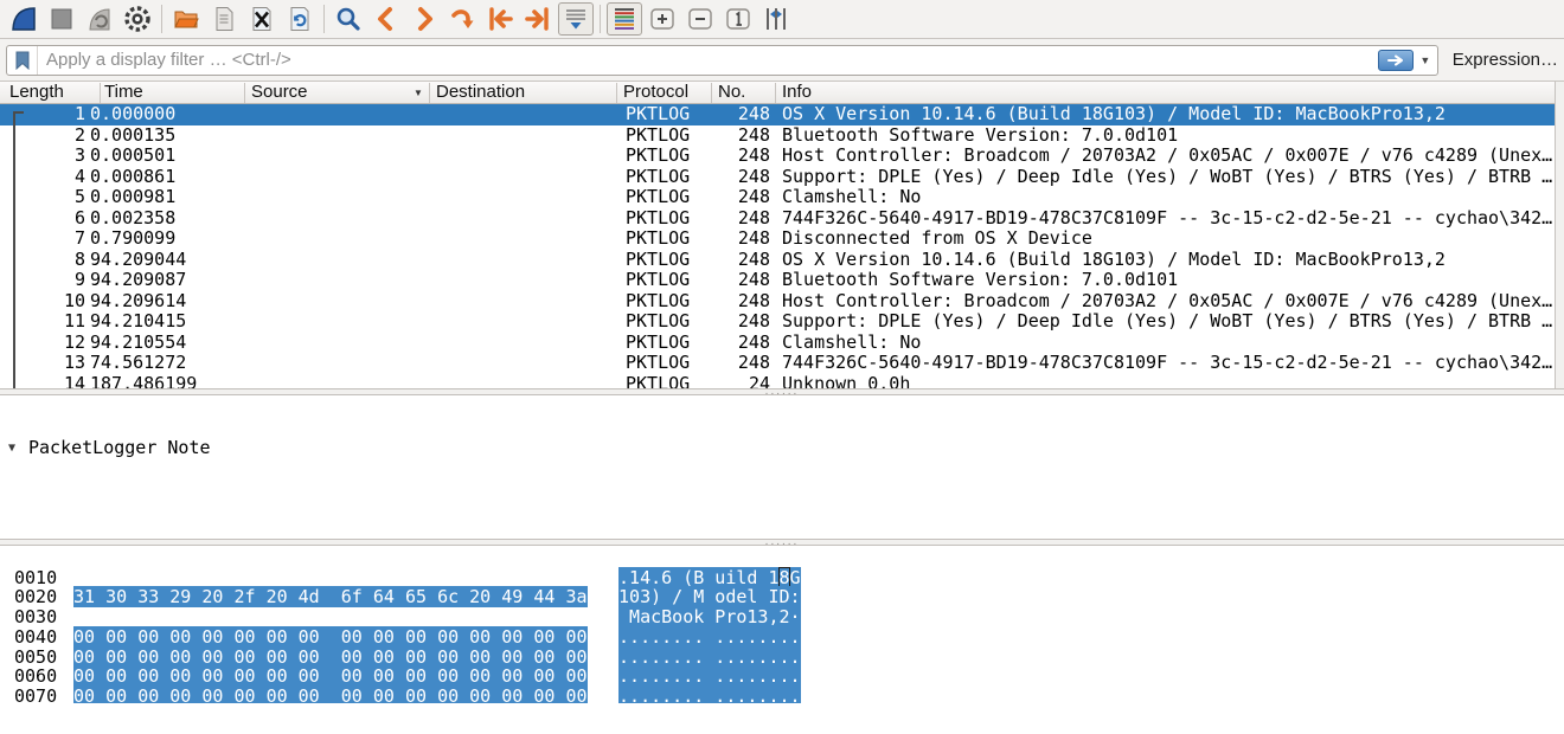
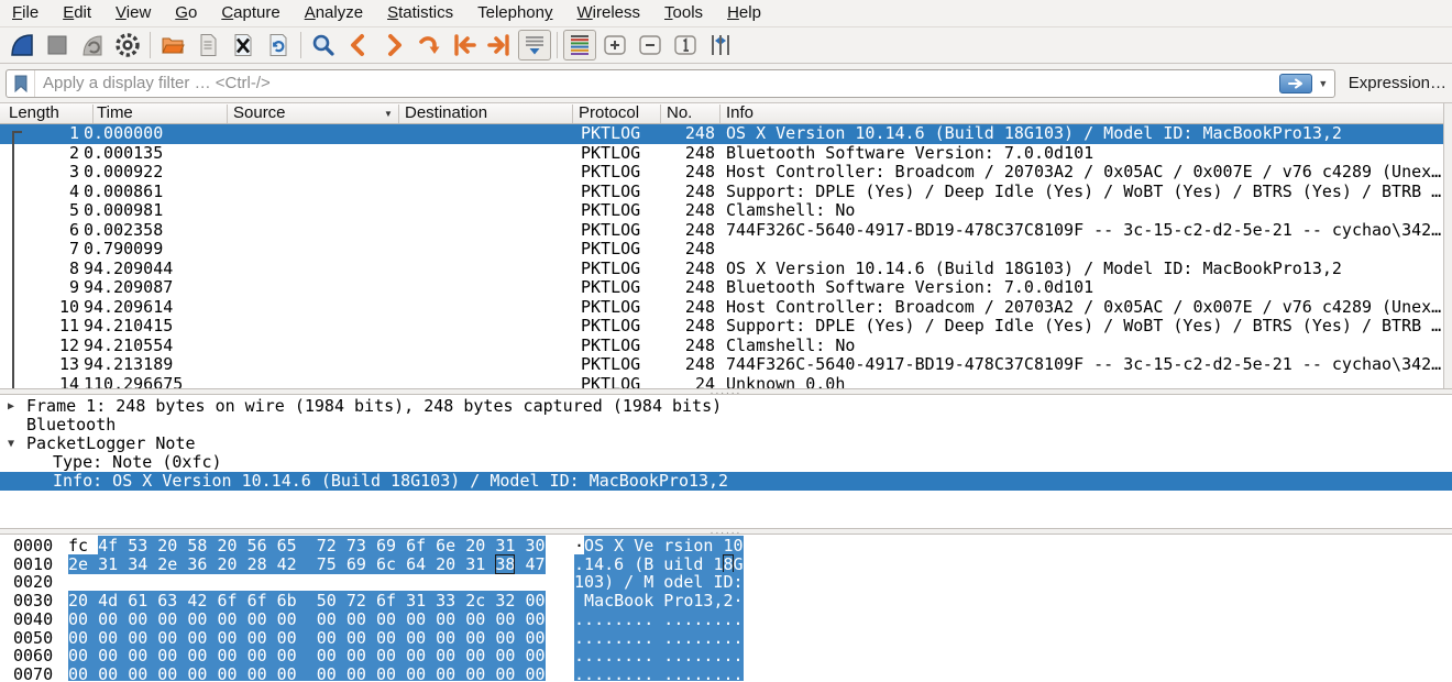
+ File
+ Edit
+ View
+ Go
+ Capture
+ Analyze
+ Statistics
+ Telephony
+ Wireless
+ Tools
+ Help
  Apply a display filter … <Ctrl-/>
  ▼
  Expression…
  Length
  Time
  Source
  Destination
  Protocol
  No.
  Info
  ▼
  1
  0.000000
  PKTLOG
  248
  OS X Version 10.14.6 (Build 18G103) / Model ID: MacBookPro13,2
  2
  0.000135
  PKTLOG
  248
  Bluetooth Software Version: 7.0.0d101
  3
- 0.000501
+ 0.000922
  PKTLOG
  248
  Host Controller: Broadcom / 20703A2 / 0x05AC / 0x007E / v76 c4289 (Unex…
  4
  0.000861
  PKTLOG
  248
  Support: DPLE (Yes) / Deep Idle (Yes) / WoBT (Yes) / BTRS (Yes) / BTRB …
  5
  0.000981
  PKTLOG
  248
  Clamshell: No
  6
  0.002358
  PKTLOG
  248
  744F326C-5640-4917-BD19-478C37C8109F -- 3c-15-c2-d2-5e-21 -- cychao\342…
  7
  0.790099
  PKTLOG
  248
- Disconnected from OS X Device
  8
  94.209044
  PKTLOG
  248
  OS X Version 10.14.6 (Build 18G103) / Model ID: MacBookPro13,2
  9
  94.209087
  PKTLOG
  248
  Bluetooth Software Version: 7.0.0d101
  10
  94.209614
  PKTLOG
  248
  Host Controller: Broadcom / 20703A2 / 0x05AC / 0x007E / v76 c4289 (Unex…
  11
  94.210415
  PKTLOG
  248
  Support: DPLE (Yes) / Deep Idle (Yes) / WoBT (Yes) / BTRS (Yes) / BTRB …
  12
  94.210554
  PKTLOG
  248
  Clamshell: No
  13
- 74.561272
+ 94.213189
  PKTLOG
  248
  744F326C-5640-4917-BD19-478C37C8109F -- 3c-15-c2-d2-5e-21 -- cychao\342…
  14
- 187.486199
+ 110.296675
  PKTLOG
  24
  Unknown 0.0h
  ......
+ ▶
+ Frame 1: 248 bytes on wire (1984 bits), 248 bytes captured (1984 bits)
+ Bluetooth
  ▼
  PacketLogger Note
+ Type: Note (0xfc)
+ Info: OS X Version 10.14.6 (Build 18G103) / Model ID: MacBookPro13,2
  ......
+ 0000
+ fc 4f 53 20 58 20 56 65 72 73 69 6f 6e 20 31 30
+ ·OS X Ve rsion 10
  0010
+ 2e 31 34 2e 36 20 28 42 75 69 6c 64 20 31 38 47
  .14.6 (B uild 18G
  0020
- 31 30 33 29 20 2f 20 4d 6f 64 65 6c 20 49 44 3a
  103) / M odel ID:
  0030
+ 20 4d 61 63 42 6f 6f 6b 50 72 6f 31 33 2c 32 00
  MacBook Pro13,2·
  0040
  00 00 00 00 00 00 00 00 00 00 00 00 00 00 00 00
  ........ ........
  0050
  00 00 00 00 00 00 00 00 00 00 00 00 00 00 00 00
  ........ ........
  0060
  00 00 00 00 00 00 00 00 00 00 00 00 00 00 00 00
  ........ ........
  0070
  00 00 00 00 00 00 00 00 00 00 00 00 00 00 00 00
  ........ ........
